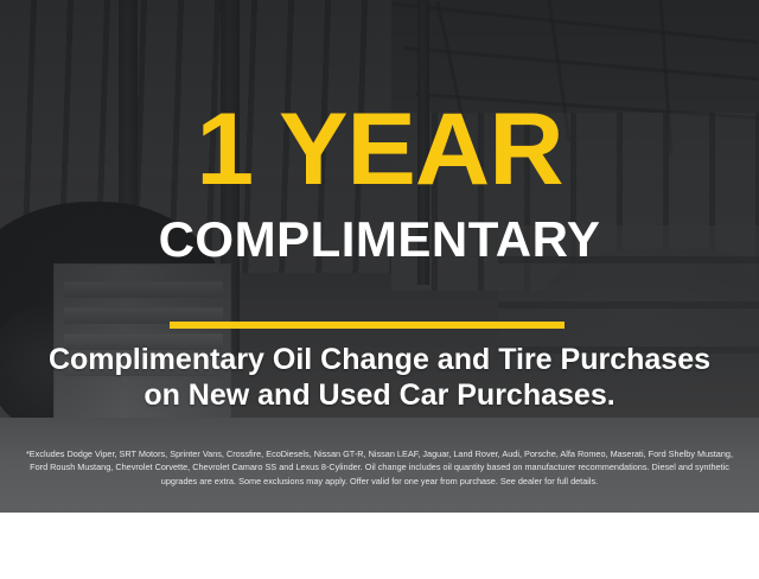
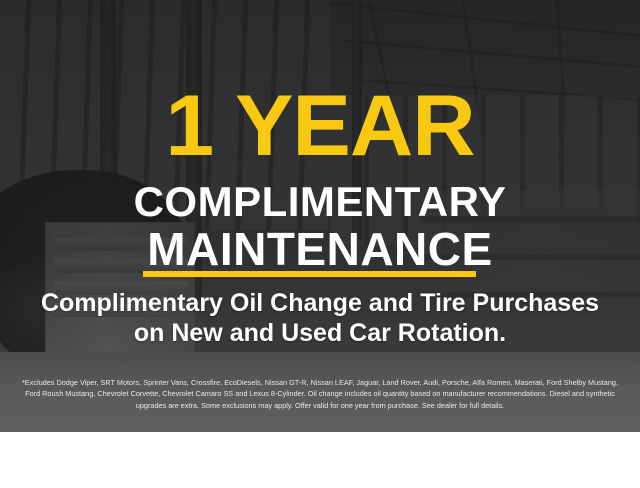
  1 YEAR
  COMPLIMENTARY
+ MAINTENANCE
  Complimentary Oil Change and Tire Purchases
- on New and Used Car Purchases.
+ on New and Used Car Rotation.
  *Excludes Dodge Viper, SRT Motors, Sprinter Vans, Crossfire, EcoDiesels, Nissan GT-R, Nissan LEAF, Jaguar, Land Rover, Audi, Porsche, Alfa Romeo, Maserati, Ford Shelby Mustang, Ford Roush Mustang, Chevrolet Corvette, Chevrolet Camaro SS and Lexus 8-Cylinder. Oil change includes oil quantity based on manufacturer recommendations. Diesel and synthetic upgrades are extra. Some exclusions may apply. Offer valid for one year from purchase. See dealer for full details.
